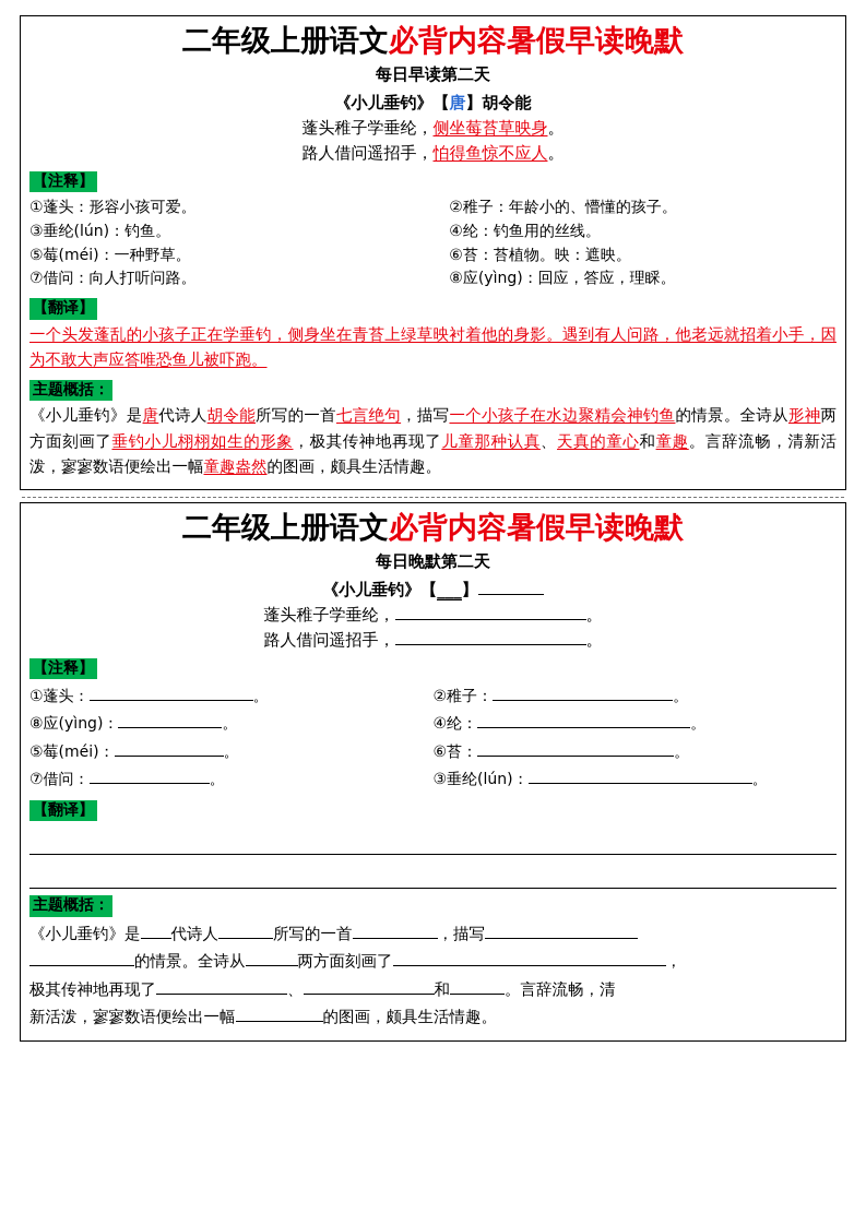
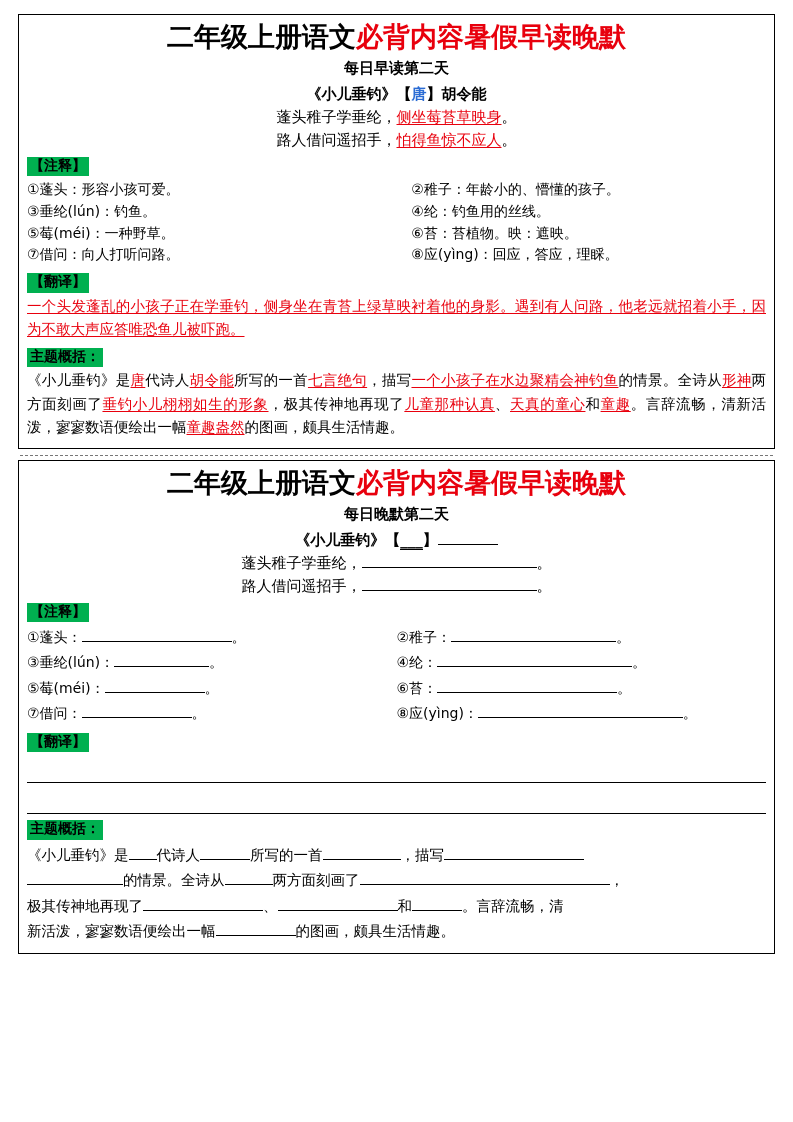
  二年级上册语文必背内容暑假早读晚默
  每日早读第二天
  《小儿垂钓》【唐】胡令能
  蓬头稚子学垂纶，侧坐莓苔草映身。
  路人借问遥招手，怕得鱼惊不应人。
  【注释】
  ①蓬头：形容小孩可爱。
  ②稚子：年龄小的、懵懂的孩子。
  ③垂纶(lún)：钓鱼。
  ④纶：钓鱼用的丝线。
  ⑤莓(méi)：一种野草。
  ⑥苔：苔植物。映：遮映。
  ⑦借问：向人打听问路。
  ⑧应(yìng)：回应，答应，理睬。
  【翻译】
  一个头发蓬乱的小孩子正在学垂钓，侧身坐在青苔上绿草映衬着他的身影。遇到有人问路，他老远就招着小手，因为不敢大声应答唯恐鱼儿被吓跑。
  主题概括：
  《小儿垂钓》是唐代诗人胡令能所写的一首七言绝句，描写一个小孩子在水边聚精会神钓鱼的情景。全诗从形神两方面刻画了垂钓小儿栩栩如生的形象，极其传神地再现了儿童那种认真、天真的童心和童趣。言辞流畅，清新活泼，寥寥数语便绘出一幅童趣盎然的图画，颇具生活情趣。
  二年级上册语文必背内容暑假早读晚默
  每日晚默第二天
  《小儿垂钓》【___】
  蓬头稚子学垂纶， 。
  路人借问遥招手， 。
  【注释】
  ①蓬头： 。
  ②稚子： 。
- ⑧应(yìng)： 。
+ ③垂纶(lún)： 。
  ④纶： 。
  ⑤莓(méi)： 。
  ⑥苔： 。
  ⑦借问： 。
- ③垂纶(lún)： 。
+ ⑧应(yìng)： 。
  【翻译】 主题概括：
  《小儿垂钓》是 代诗人 所写的一首 ，描写
  的情景。全诗从 两方面刻画了 ，
  极其传神地再现了 、 和 。言辞流畅，清
  新活泼，寥寥数语便绘出一幅 的图画，颇具生活情趣。
